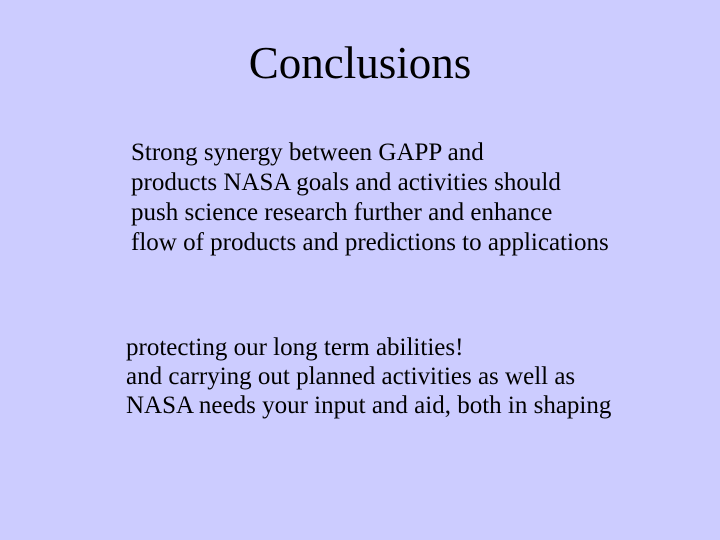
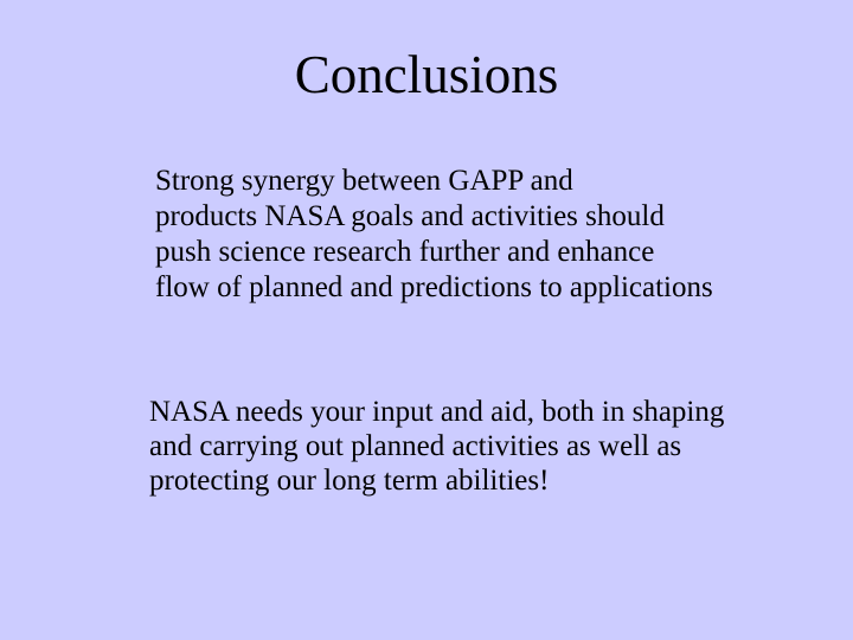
  Conclusions
  Strong synergy between GAPP and
  products NASA goals and activities should
  push science research further and enhance
- flow of products and predictions to applications
+ flow of planned and predictions to applications
- protecting our long term abilities!
+ NASA needs your input and aid, both in shaping
  and carrying out planned activities as well as
- NASA needs your input and aid, both in shaping
+ protecting our long term abilities!
